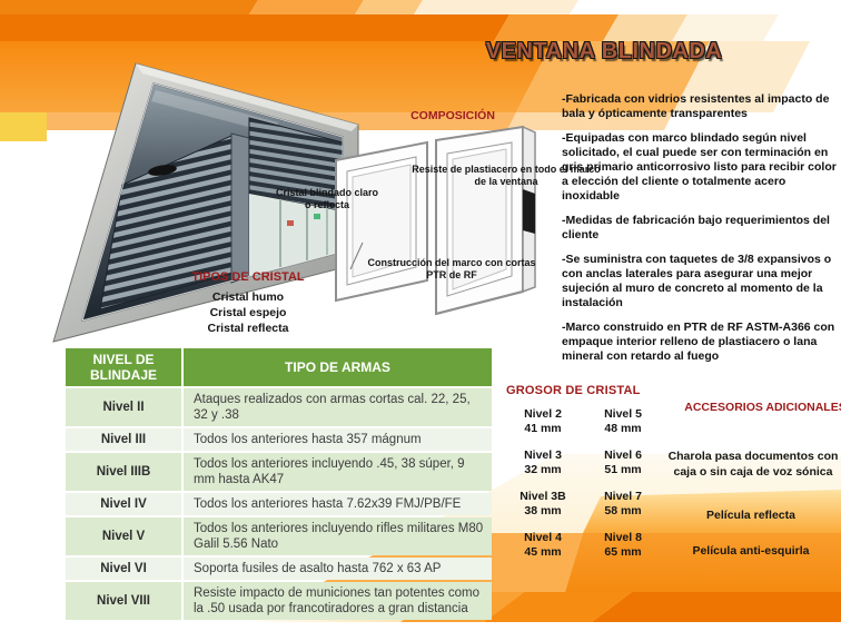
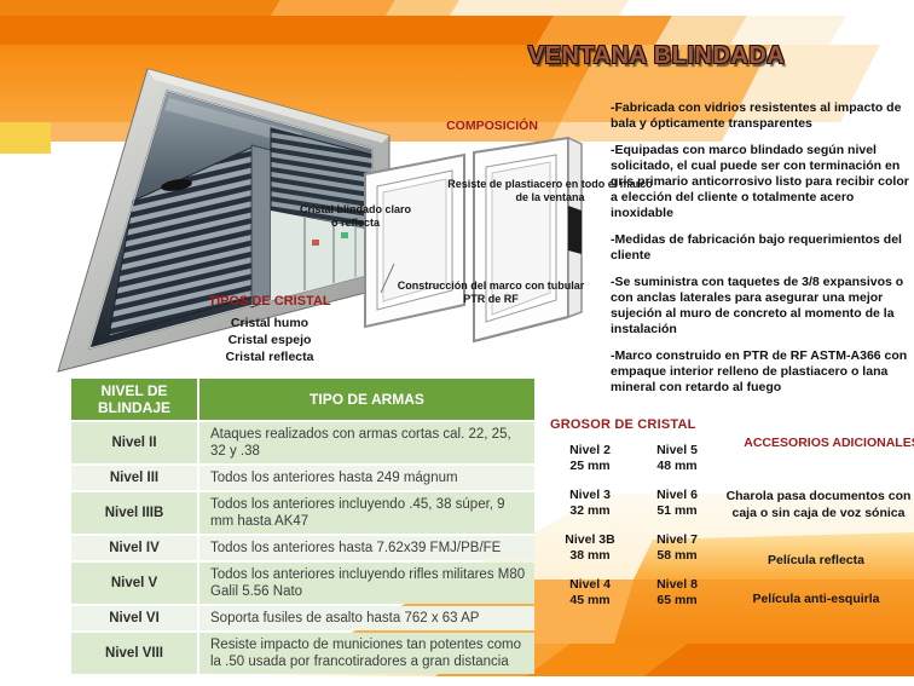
  VENTANA BLINDADA
  COMPOSICIÓN
  Resiste de plastiacero en todo el marco de la ventana
  Cristal blindado claro o reflecta
- Construcción del marco con cortas PTR de RF
+ Construcción del marco con tubular PTR de RF
  TIPOS DE CRISTAL
  Cristal humo
  Cristal espejo
  Cristal reflecta
  -Fabricada con vidrios resistentes al impacto de bala y ópticamente transparentes
  -Equipadas con marco blindado según nivel solicitado, el cual puede ser con terminación en gris primario anticorrosivo listo para recibir color a elección del cliente o totalmente acero inoxidable
  -Medidas de fabricación bajo requerimientos del cliente
  -Se suministra con taquetes de 3/8 expansivos o con anclas laterales para asegurar una mejor sujeción al muro de concreto al momento de la instalación
  -Marco construido en PTR de RF ASTM-A366 con empaque interior relleno de plastiacero o lana mineral con retardo al fuego
  NIVEL DE BLINDAJE	TIPO DE ARMAS
  Nivel II	Ataques realizados con armas cortas cal. 22, 25, 32 y .38
- Nivel III	Todos los anteriores hasta 357 mágnum
+ Nivel III	Todos los anteriores hasta 249 mágnum
  Nivel IIIB	Todos los anteriores incluyendo .45, 38 súper, 9 mm hasta AK47
  Nivel IV	Todos los anteriores hasta 7.62x39 FMJ/PB/FE
  Nivel V	Todos los anteriores incluyendo rifles militares M80 Galil 5.56 Nato
  Nivel VI	Soporta fusiles de asalto hasta 762 x 63 AP
  Nivel VIII	Resiste impacto de municiones tan potentes como la .50 usada por francotiradores a gran distancia
  GROSOR DE CRISTAL
  Nivel 2
- 41 mm
+ 25 mm
  Nivel 5
  48 mm
  Nivel 3
  32 mm
  Nivel 6
  51 mm
  Nivel 3B
  38 mm
  Nivel 7
  58 mm
  Nivel 4
  45 mm
  Nivel 8
  65 mm
  ACCESORIOS ADICIONALE
  Charola pasa documentos con caja o sin caja de voz sónica
  Película reflecta
  Película anti-esquirla
